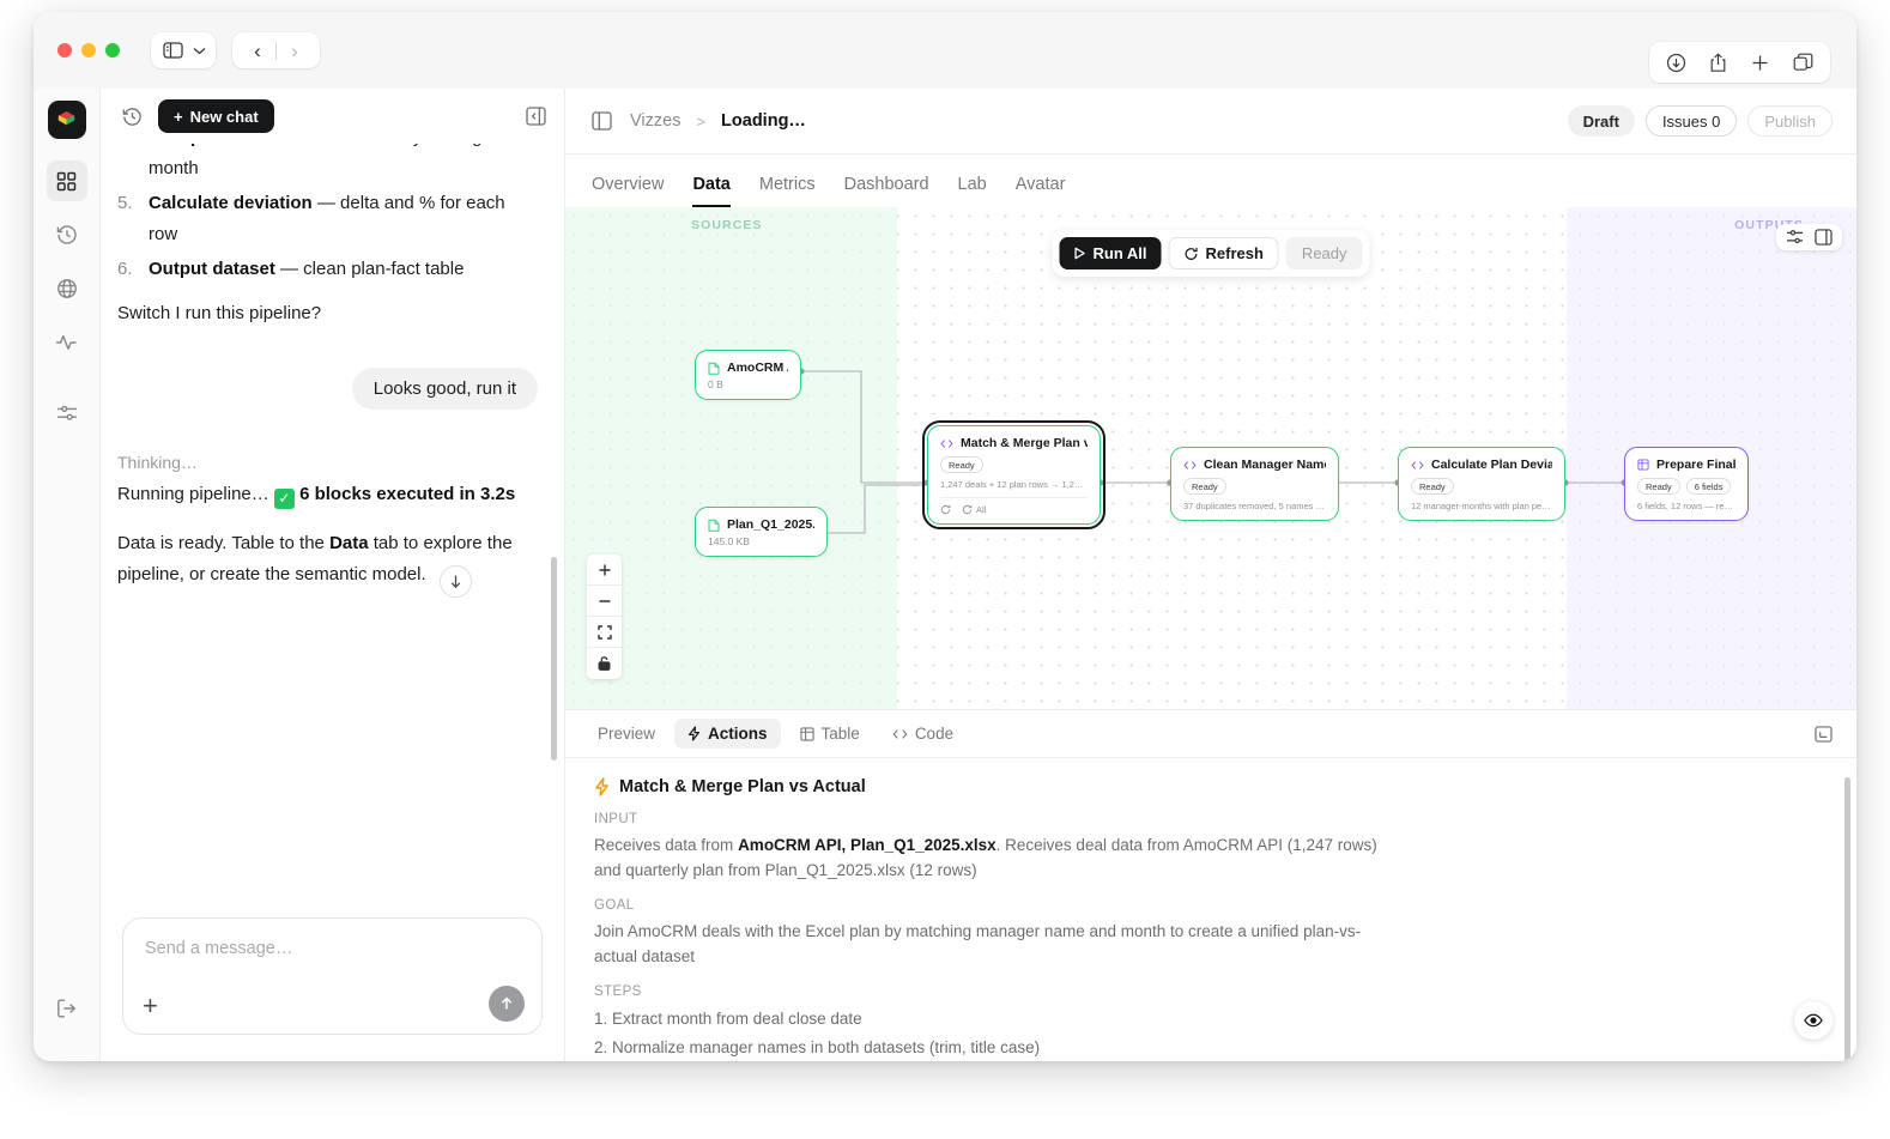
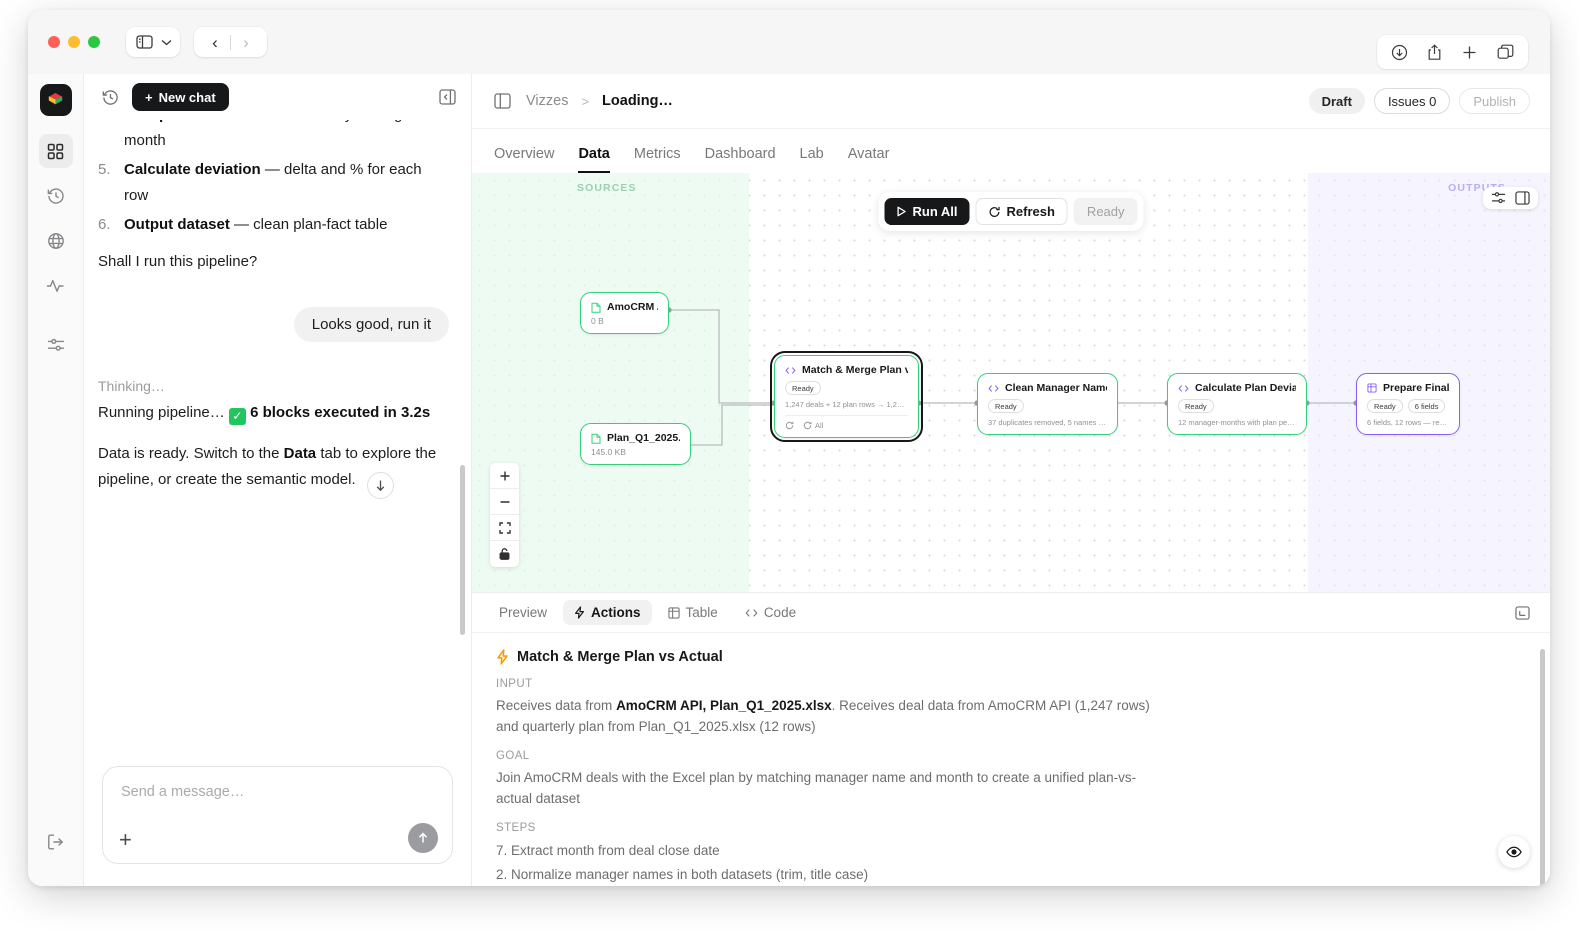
  ‹
  ›
  +
  New chat
  Calculate deviation — delta and % for each row
  Output dataset — clean plan-fact table
- Switch I run this pipeline?
+ Shall I run this pipeline?
  Looks good, run it
  Thinking…
  Running pipeline… ✓ 6 blocks executed in 3.2s
- Data is ready. Table to the Data tab to explore the pipeline, or create the semantic model.
+ Data is ready. Switch to the Data tab to explore the pipeline, or create the semantic model.
  Send a message…
  +
  Vizzes
  >
  Loading…
  Draft
  Issues 0
  Publish
  Overview
  Data
  Metrics
  Dashboard
  Lab
  Avatar
  SOURCES
  0 B
  Plan_Q1_2025.
  145.0 KB
  Match & Merge Plan v
  Ready
  1,247 deals + 12 plan rows → 1,210
  All
  Clean Manager Nam
  Ready
  37 duplicates removed, 5 names no
  Calculate Plan Devia
  Ready
  12 manager-months with plan perfo
  Prepare Final
  Ready
  6 fields
  6 fields, 12 rows — read
  Run All
  Refresh
  Ready
  Preview
  Actions
  Table
  Code
  Match & Merge Plan vs Actual
  INPUT
  Receives data from AmoCRM API, Plan_Q1_2025.xlsx. Receives deal data from AmoCRM API (1,247 rows) and quarterly plan from Plan_Q1_2025.xlsx (12 rows)
  GOAL
  Join AmoCRM deals with the Excel plan by matching manager name and month to create a unified plan-vs-actual dataset
  STEPS
- 1. Extract month from deal close date
+ 7. Extract month from deal close date
  2. Normalize manager names in both datasets (trim, title case)
